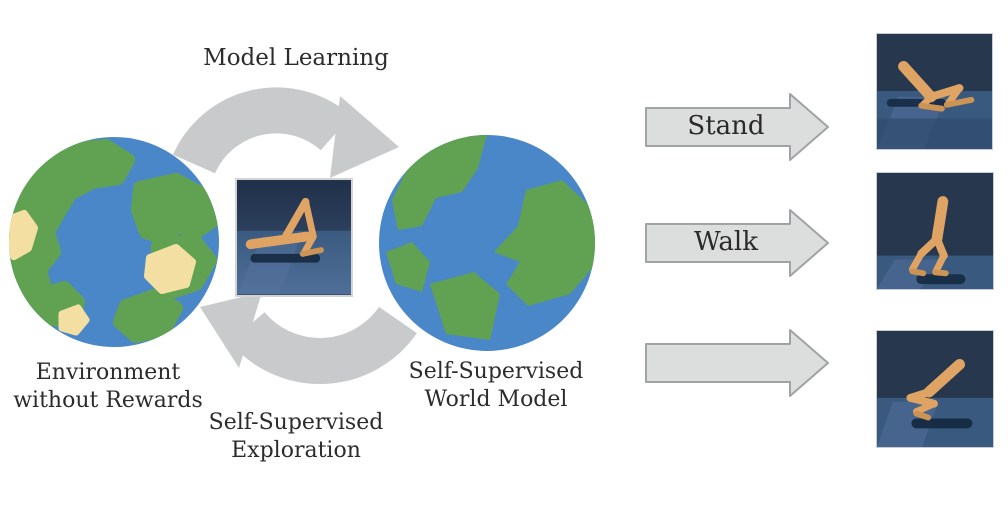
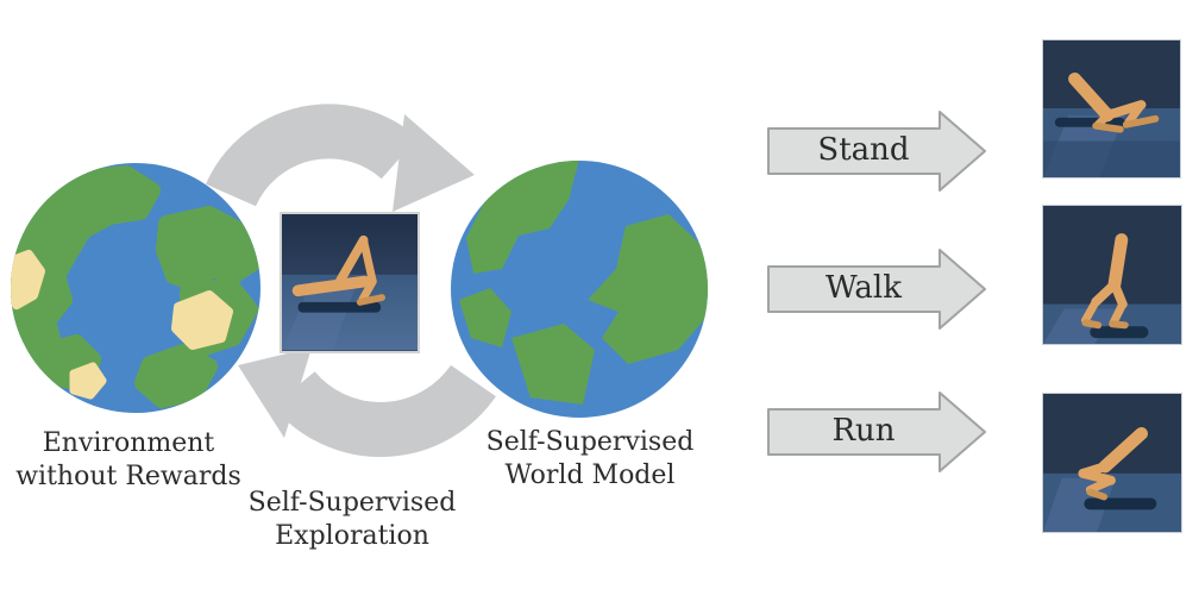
- Model Learning
  Environment
  without Rewards
  Self-Supervised
  Exploration
  Self-Supervised
  World Model
  Stand
  Walk
+ Run
